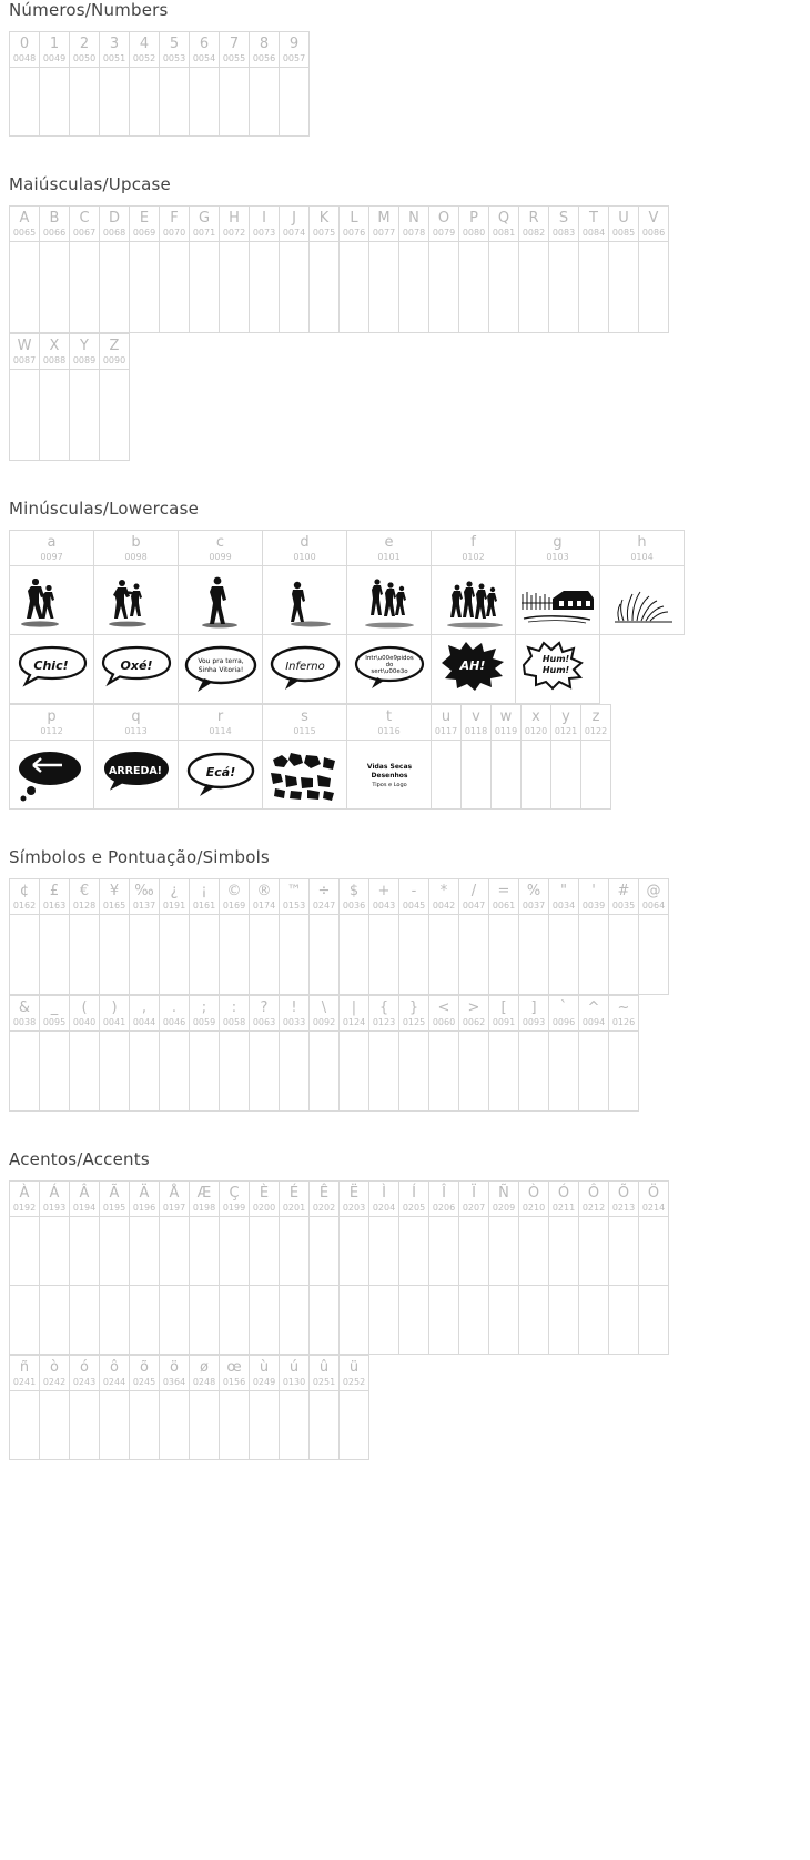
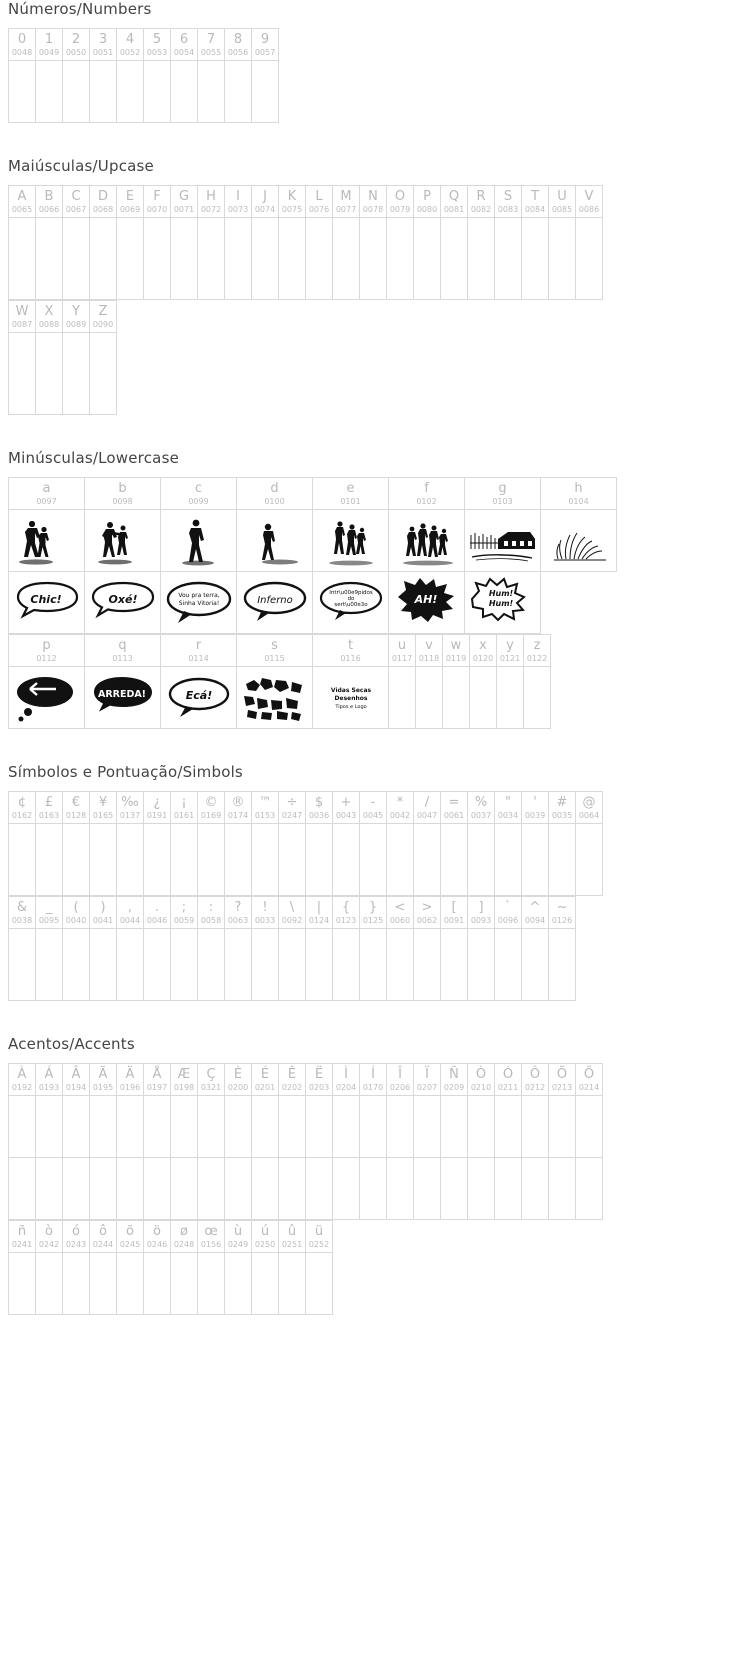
  Números/Numbers
  0
  0048
  1
  0049
  2
  0050
  3
  0051
  4
  0052
  5
  0053
  6
  0054
  7
  0055
  8
  0056
  9
  0057
  Maiúsculas/Upcase
  A
  0065
  B
  0066
  C
  0067
  D
  0068
  E
  0069
  F
  0070
  G
  0071
  H
  0072
  I
  0073
  J
  0074
  K
  0075
  L
  0076
  M
  0077
  N
  0078
  O
  0079
  P
  0080
  Q
  0081
  R
  0082
  S
  0083
  T
  0084
  U
  0085
  V
  0086
  W
  0087
  X
  0088
  Y
  0089
  Z
  0090
  Minúsculas/Lowercase
  a
  0097
  b
  0098
  c
  0099
  d
  0100
  e
  0101
  f
  0102
  g
  0103
  h
  0104
  Chic!
  Oxé!
  Inferno
  AH!
  Hum!
  Hum!
  p
  0112
  q
  0113
  r
  0114
  s
  0115
  t
  0116
  u
  0117
  v
  0118
  w
  0119
  x
  0120
  y
  0121
  z
  0122
  ARREDA!
  Ecá!
  Símbolos e Pontuação/Simbols
  ¢
  0162
  £
  0163
  €
  0128
  ¥
  0165
  ‰
  0137
  ¿
  0191
  ¡
  0161
  ©
  0169
  ®
  0174
  ™
  0153
  ÷
  0247
  $
  0036
  +
  0043
  -
  0045
  *
  0042
  /
  0047
  =
  0061
  %
  0037
  "
  0034
  '
  0039
  #
  0035
  @
  0064
  &
  0038
  _
  0095
  (
  0040
  )
  0041
  ,
  0044
  .
  0046
  ;
  0059
  :
  0058
  ?
  0063
  !
  0033
  \
  0092
  |
  0124
  {
  0123
  }
  0125
  <
  0060
  >
  0062
  [
  0091
  ]
  0093
  `
  0096
  ^
  0094
  ~
  0126
  Acentos/Accents
  À
  0192
  Á
  0193
  Â
  0194
  Ã
  0195
  Ä
  0196
  Å
  0197
  Æ
  0198
  Ç
- 0199
+ 0321
  È
  0200
  É
  0201
  Ê
  0202
  Ë
  0203
  Ì
  0204
  Í
- 0205
+ 0170
  Î
  0206
  Ï
  0207
  Ñ
  0209
  Ò
  0210
  Ó
  0211
  Ô
  0212
  Õ
  0213
  Ö
  0214
  ñ
  0241
  ò
  0242
  ó
  0243
  ô
  0244
  õ
  0245
  ö
- 0364
+ 0246
  ø
  0248
  œ
  0156
  ù
  0249
  ú
- 0130
+ 0250
  û
  0251
  ü
  0252
